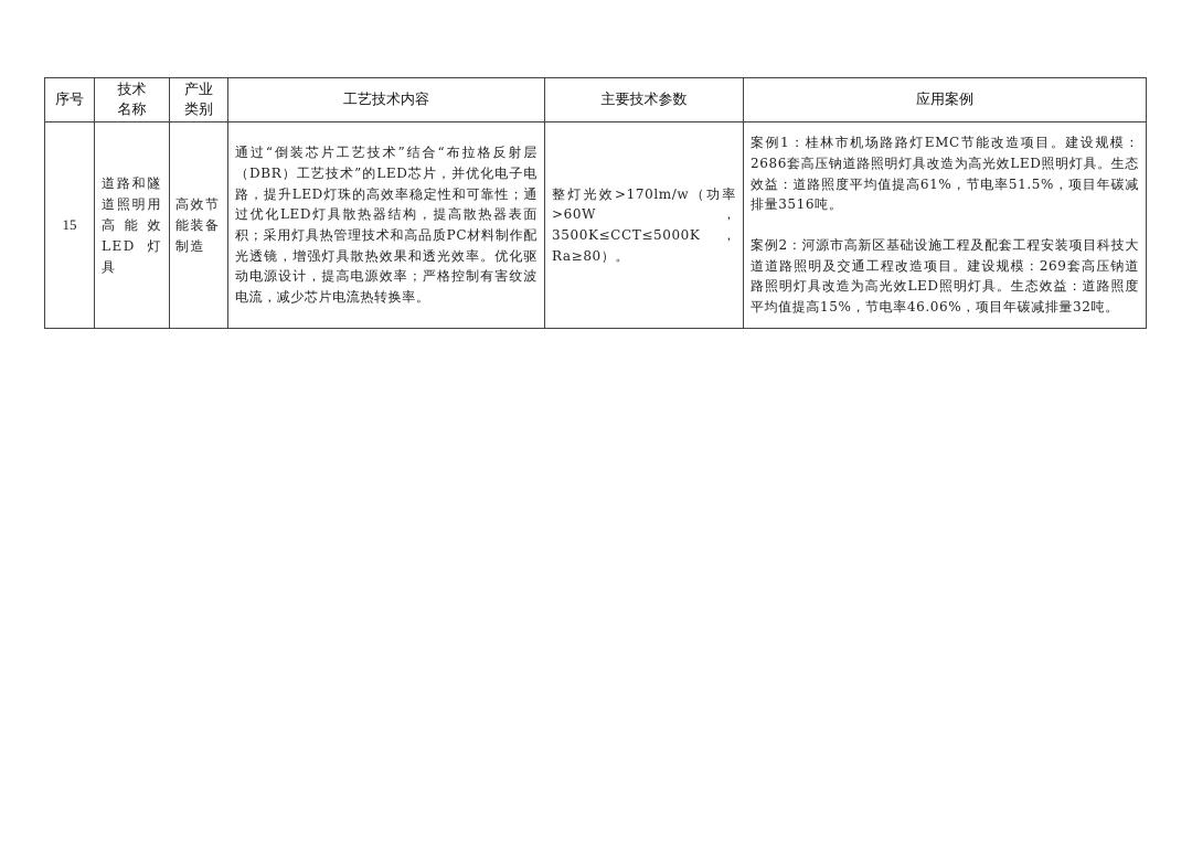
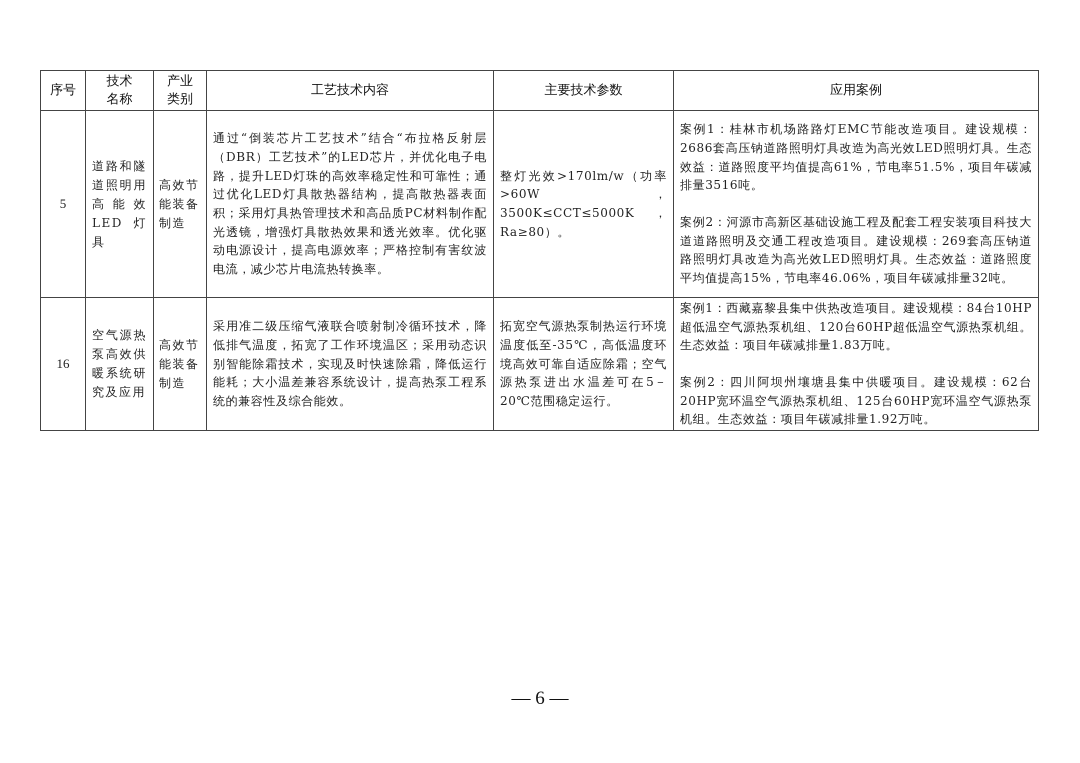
  序号	技术 名称	产业 类别	工艺技术内容	主要技术参数	应用案例
- 15	道路和隧道照明用高能效LED灯具	高效节能装备制造	通过“倒装芯片工艺技术”结合“布拉格反射层（DBR）工艺技术”的LED芯片，并优化电子电路，提升LED灯珠的高效率稳定性和可靠性；通过优化LED灯具散热器结构，提高散热器表面积；采用灯具热管理技术和高品质PC材料制作配光透镜，增强灯具散热效果和透光效率。优化驱动电源设计，提高电源效率；严格控制有害纹波电流，减少芯片电流热转换率。	整灯光效>170lm/w（功率>60W，3500K≤CCT≤5000K，Ra≥80）。	案例1：桂林市机场路路灯EMC节能改造项目。建设规模：2686套高压钠道路照明灯具改造为高光效LED照明灯具。生态效益：道路照度平均值提高61%，节电率51.5%，项目年碳减排量3516吨。 案例2：河源市高新区基础设施工程及配套工程安装项目科技大道道路照明及交通工程改造项目。建设规模：269套高压钠道路照明灯具改造为高光效LED照明灯具。生态效益：道路照度平均值提高15%，节电率46.06%，项目年碳减排量32吨。
+ 5	道路和隧道照明用高能效LED灯具	高效节能装备制造	通过“倒装芯片工艺技术”结合“布拉格反射层（DBR）工艺技术”的LED芯片，并优化电子电路，提升LED灯珠的高效率稳定性和可靠性；通过优化LED灯具散热器结构，提高散热器表面积；采用灯具热管理技术和高品质PC材料制作配光透镜，增强灯具散热效果和透光效率。优化驱动电源设计，提高电源效率；严格控制有害纹波电流，减少芯片电流热转换率。	整灯光效>170lm/w（功率>60W，3500K≤CCT≤5000K，Ra≥80）。	案例1：桂林市机场路路灯EMC节能改造项目。建设规模：2686套高压钠道路照明灯具改造为高光效LED照明灯具。生态效益：道路照度平均值提高61%，节电率51.5%，项目年碳减排量3516吨。 案例2：河源市高新区基础设施工程及配套工程安装项目科技大道道路照明及交通工程改造项目。建设规模：269套高压钠道路照明灯具改造为高光效LED照明灯具。生态效益：道路照度平均值提高15%，节电率46.06%，项目年碳减排量32吨。
+ 16	空气源热泵高效供暖系统研究及应用	高效节能装备制造	采用准二级压缩气液联合喷射制冷循环技术，降低排气温度，拓宽了工作环境温区；采用动态识别智能除霜技术，实现及时快速除霜，降低运行能耗；大小温差兼容系统设计，提高热泵工程系统的兼容性及综合能效。	拓宽空气源热泵制热运行环境温度低至-35℃，高低温度环境高效可靠自适应除霜；空气源热泵进出水温差可在5－20℃范围稳定运行。	案例1：西藏嘉黎县集中供热改造项目。建设规模：84台10HP超低温空气源热泵机组、120台60HP超低温空气源热泵机组。生态效益：项目年碳减排量1.83万吨。 案例2：四川阿坝州壤塘县集中供暖项目。建设规模：62台20HP宽环温空气源热泵机组、125台60HP宽环温空气源热泵机组。生态效益：项目年碳减排量1.92万吨。
+ — 6 —
